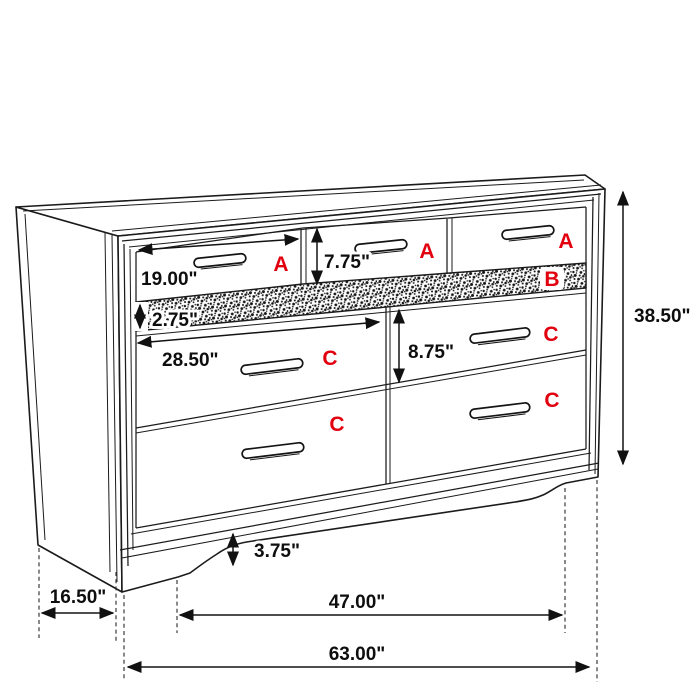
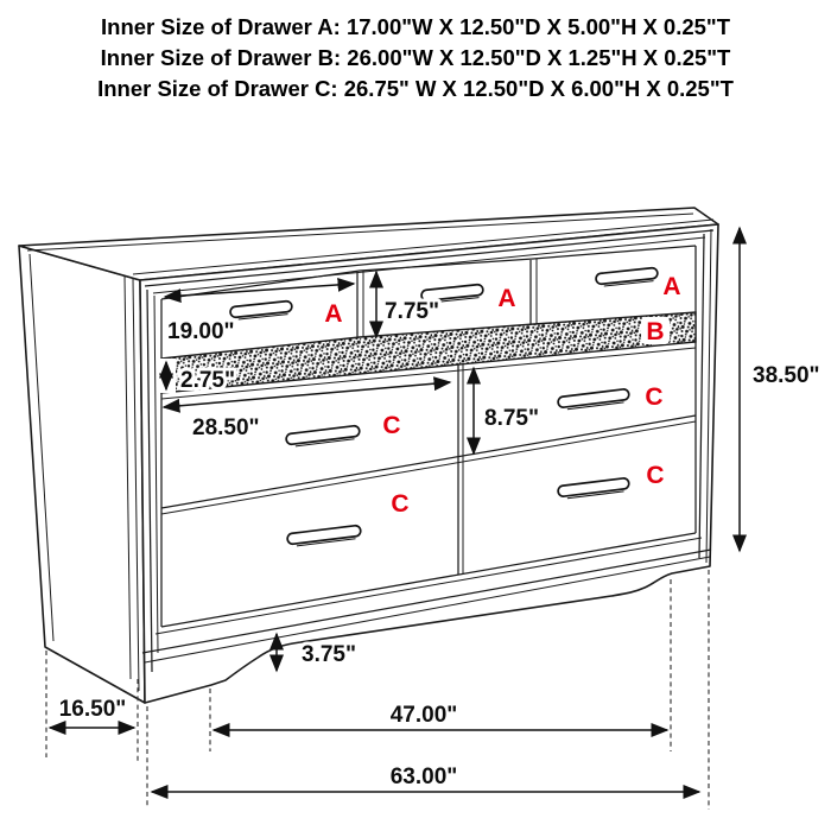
+ Inner Size of Drawer A: 17.00"W X 12.50"D X 5.00"H X 0.25"T
+ Inner Size of Drawer B: 26.00"W X 12.50"D X 1.25"H X 0.25"T
+ Inner Size of Drawer C: 26.75" W X 12.50"D X 6.00"H X 0.25"T
  A
  A
  A
  B
  C
  C
  C
  C
  19.00"
  7.75"
  2.75"
  28.50"
  8.75"
  38.50"
  3.75"
  16.50"
  47.00"
  63.00"
